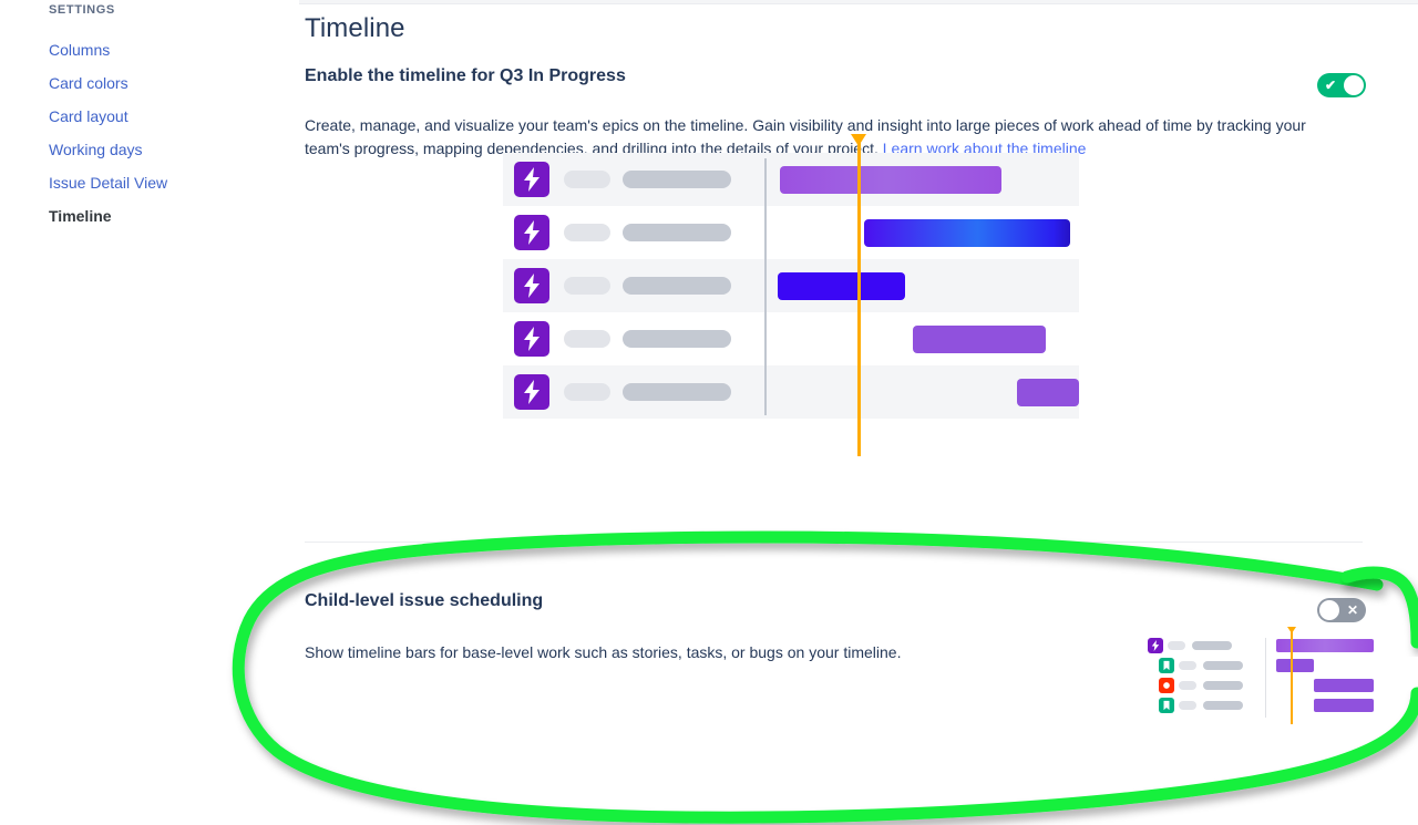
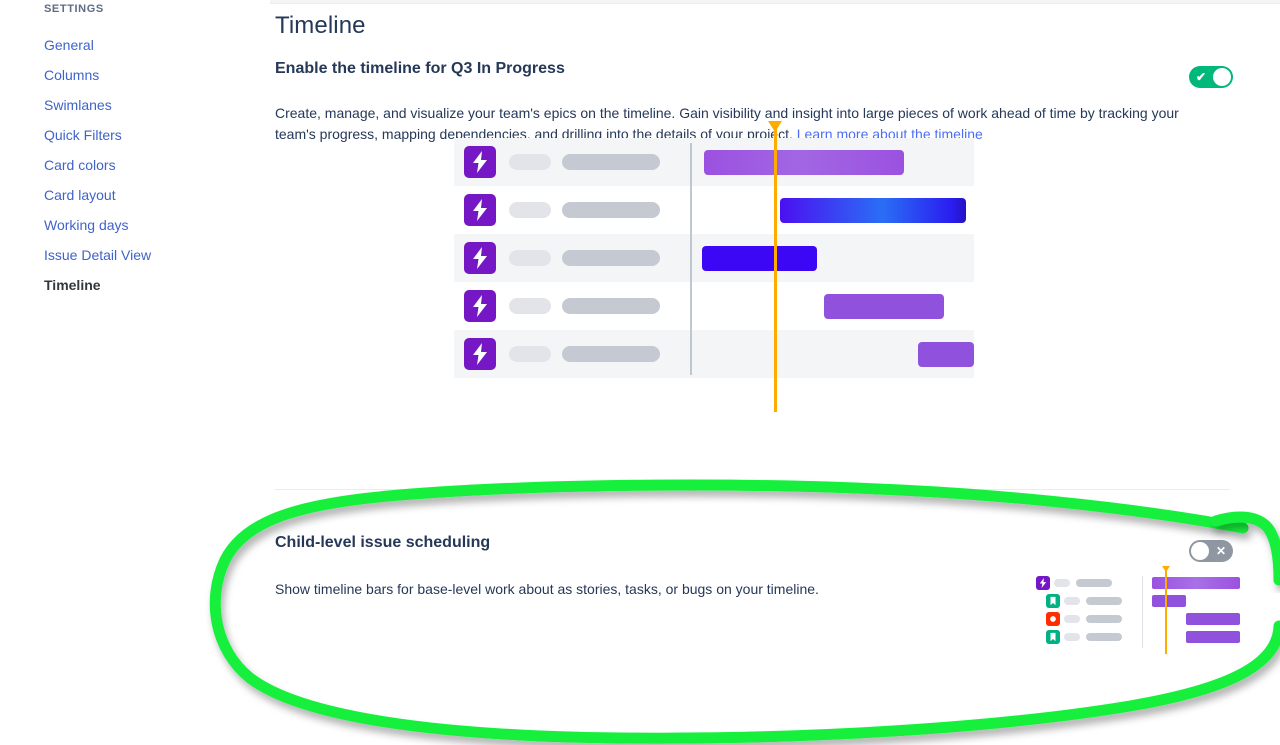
  SETTINGS
+ General
  Columns
+ Swimlanes
+ Quick Filters
  Card colors
  Card layout
  Working days
  Issue Detail View
  Timeline
  Timeline
  Enable the timeline for Q3 In Progress
- Create, manage, and visualize your team's epics on the timeline. Gain visibility and insight into large pieces of work ahead of time by tracking your team's progress, mapping dependencies, and drilling into the details of your projct. Learn work about the timeline
+ Create, manage, and visualize your team's epics on the timeline. Gain visibility and insight into large pieces of work ahead of time by tracking your team's progress, mapping dependencies, and drilling into the details of your projct. Learn more about the timeline
  ✔
  Child-level issue scheduling
- Show timeline bars for base-level work such as stories, tasks, or bugs on your timeline.
+ Show timeline bars for base-level work about as stories, tasks, or bugs on your timeline.
  ✕
